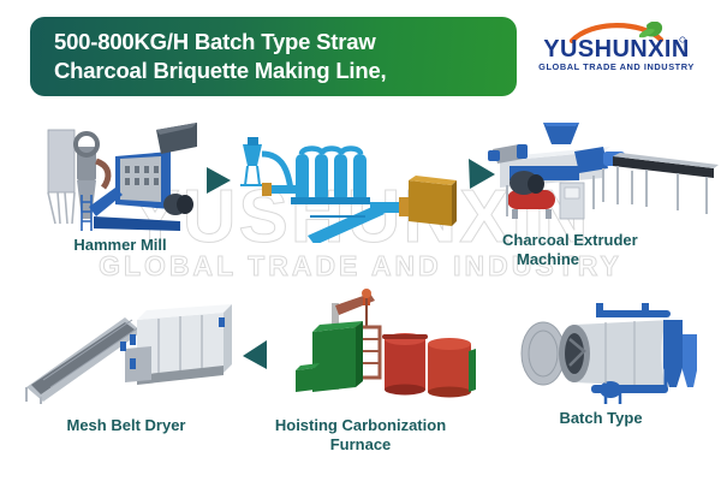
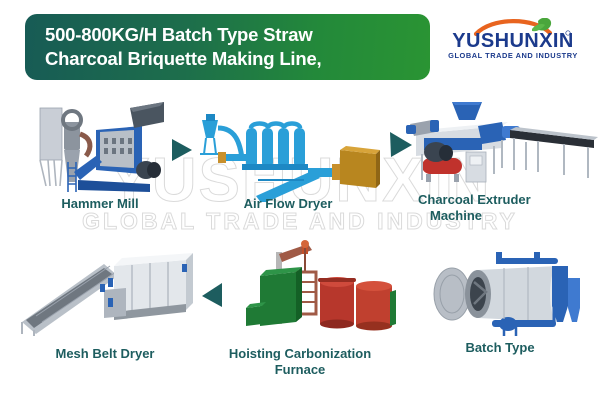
  GLOBAL TRADE AND INDUSTRY
  500-800KG/H Batch Type Straw
  Charcoal Briquette Making Line,
  YUSHUNXIN
  GLOBAL TRADE AND INDUSTRY
  Hammer Mill
+ Air Flow Dryer
  Charcoal Extruder
  Machine
  Mesh Belt Dryer
  Hoisting Carbonization
  Furnace
  Batch Type
